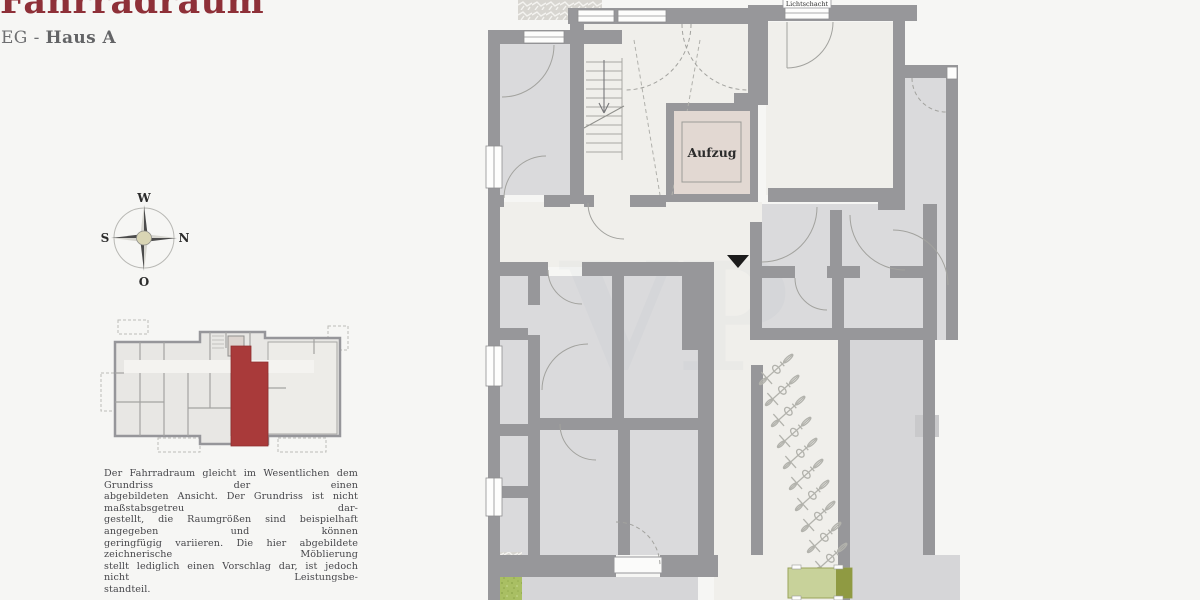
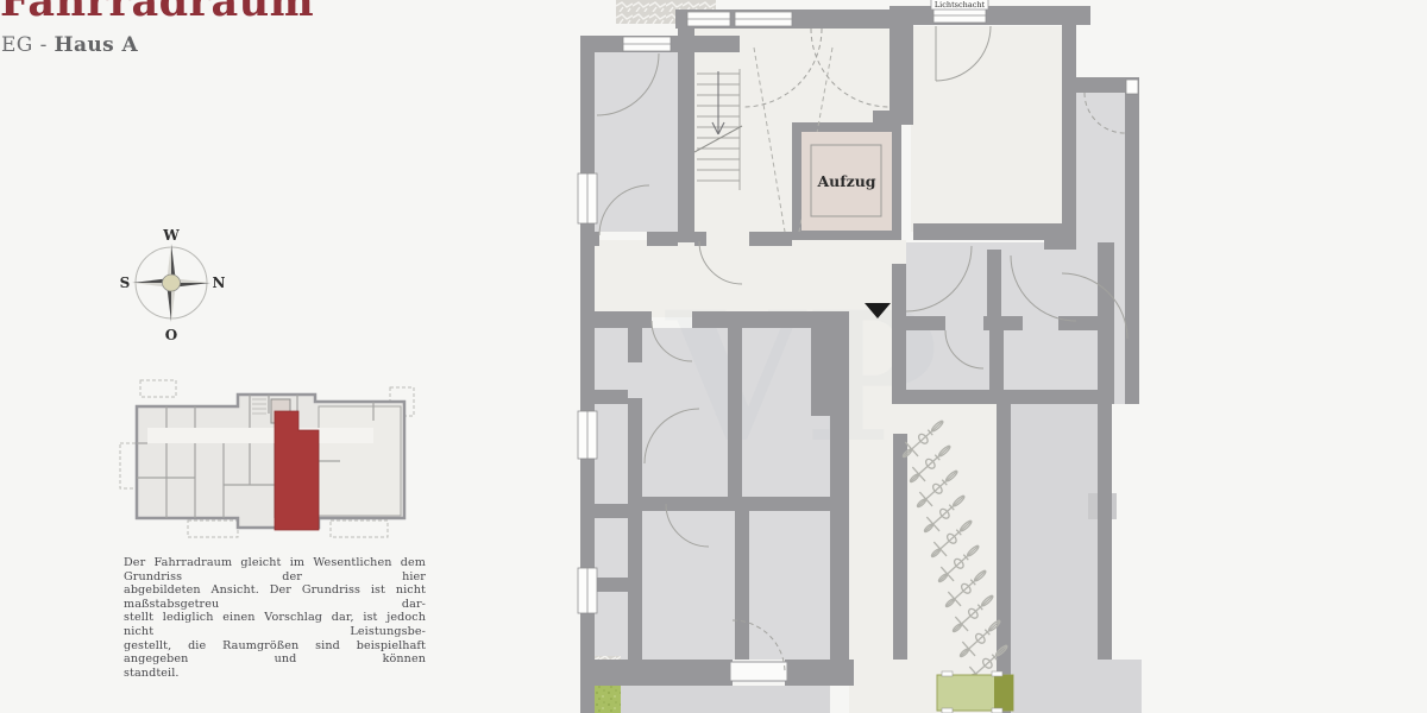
  Fahrradraum
  EG - Haus A
  W
  N
  O
  S
- Der Fahrradraum gleicht im Wesentlichen dem Grundriss der einen
+ Der Fahrradraum gleicht im Wesentlichen dem Grundriss der hier
  abgebildeten Ansicht. Der Grundriss ist nicht maßstabsgetreu dar-
- gestellt, die Raumgrößen sind beispielhaft angegeben und können
+ stellt lediglich einen Vorschlag dar, ist jedoch nicht Leistungsbe-
- geringfügig variieren. Die hier abgebildete zeichnerische Möblierung
- stellt lediglich einen Vorschlag dar, ist jedoch nicht Leistungsbe-
+ gestellt, die Raumgrößen sind beispielhaft angegeben und können
  standteil.
  Aufzug
  Lichtschacht
